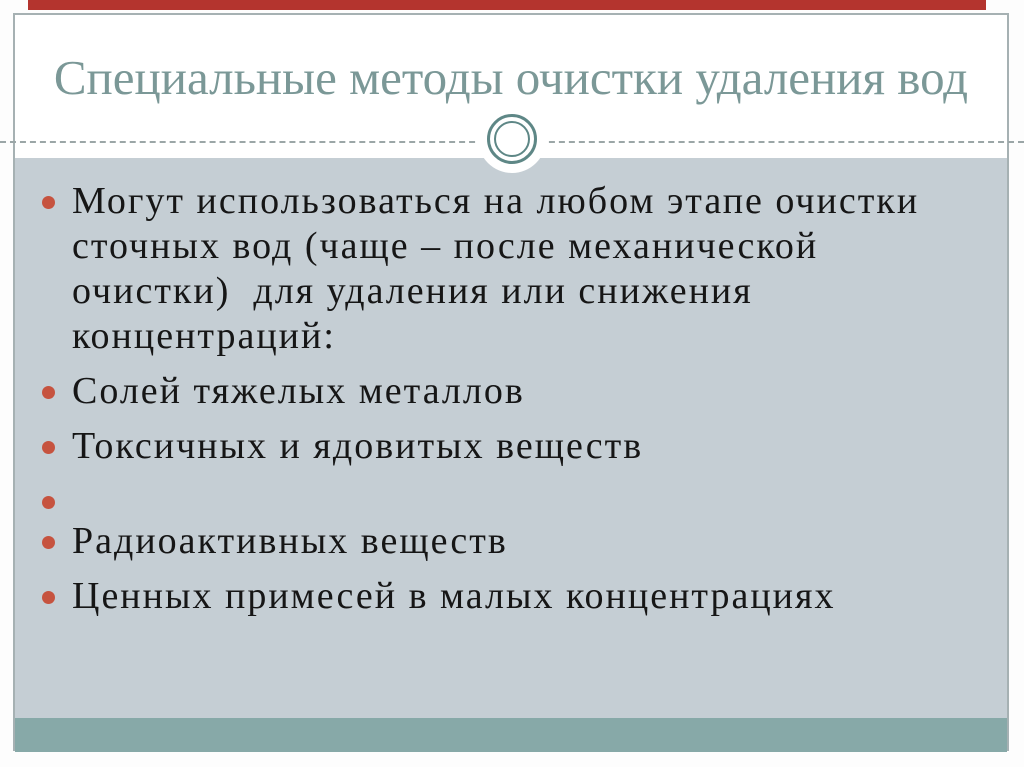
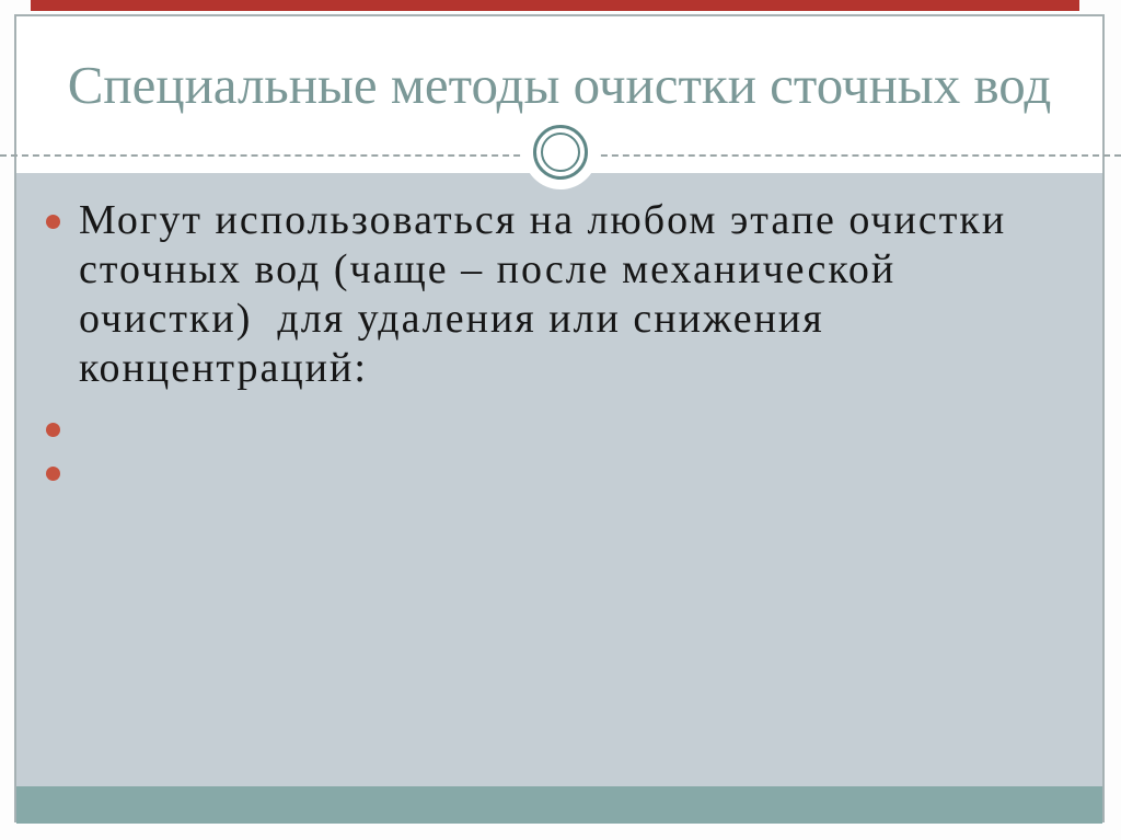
- Специальные методы очистки удаления вод
+ Специальные методы очистки сточных вод
  Могут использоваться на любом этапе очистки сточных вод (чаще – после механической очистки) для удаления или снижения концентраций:
- Солей тяжелых металлов
- Токсичных и ядовитых веществ
- Радиоактивных веществ
- Ценных примесей в малых концентрациях
